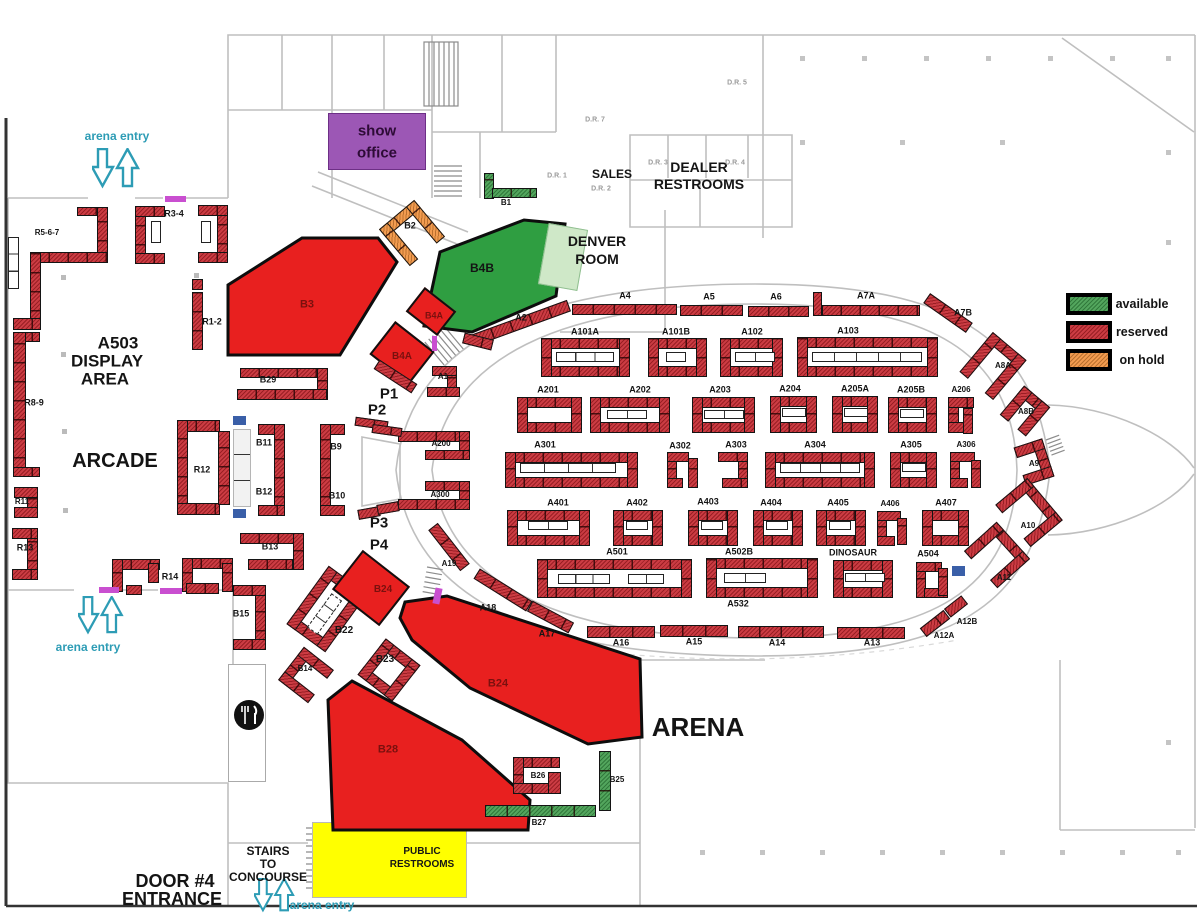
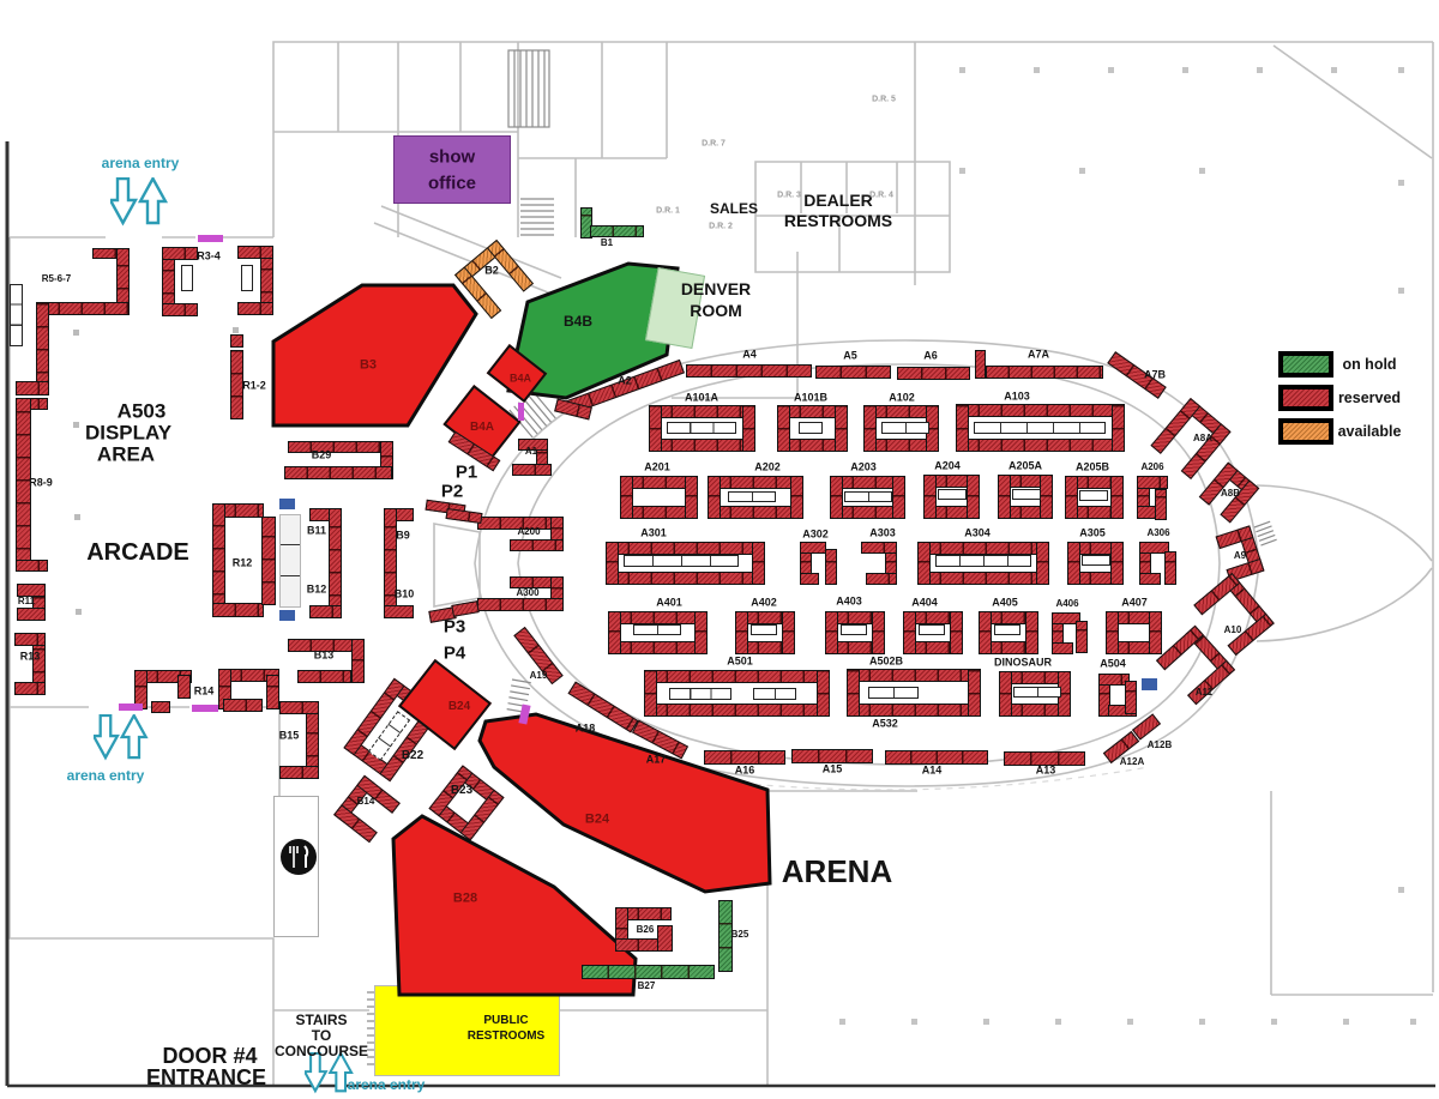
- available
+ on hold
  reserved
- on hold
+ available
  A503
  DISPLAY
  AREA
  ARCADE
  ARENA
  DENVER
  ROOM
  SALES
  DEALER
  RESTROOMS
  DOOR #4
  ENTRANCE
  STAIRS
  TO
  CONCOURSE
  PUBLIC
  RESTROOMS
  P1
  P2
  P3
  P4
  show
  office
  A532
  arena entry
  arena entry
  arena entry
  R3-4
  R5-6-7
  R1-2
  R8-9
  R11
  R13
  R14
  R12
  B29
  B11
  B12
  B9
  B10
  B13
  B15
  B22
  B23
  B14
  B26
  B25
  B27
  B1
  B2
  B3
  B4A
  B4A
  B4B
  B24
  B24
  B28
  A1
  A2
  A4
  A5
  A6
  A7A
  A7B
  A8A
  A8B
  A9
  A10
  A11
  A12A
  A12B
  A13
  A14
  A15
  A16
  A17
  A18
  A19
  A101A
  A101B
  A102
  A103
  A200
  A201
  A202
  A203
  A204
  A205A
  A205B
  A206
  A300
  A301
  A302
  A303
  A304
  A305
  A306
  A401
  A402
  A403
  A404
  A405
  A406
  A407
  A501
  A502B
  DINOSAUR
  A504
